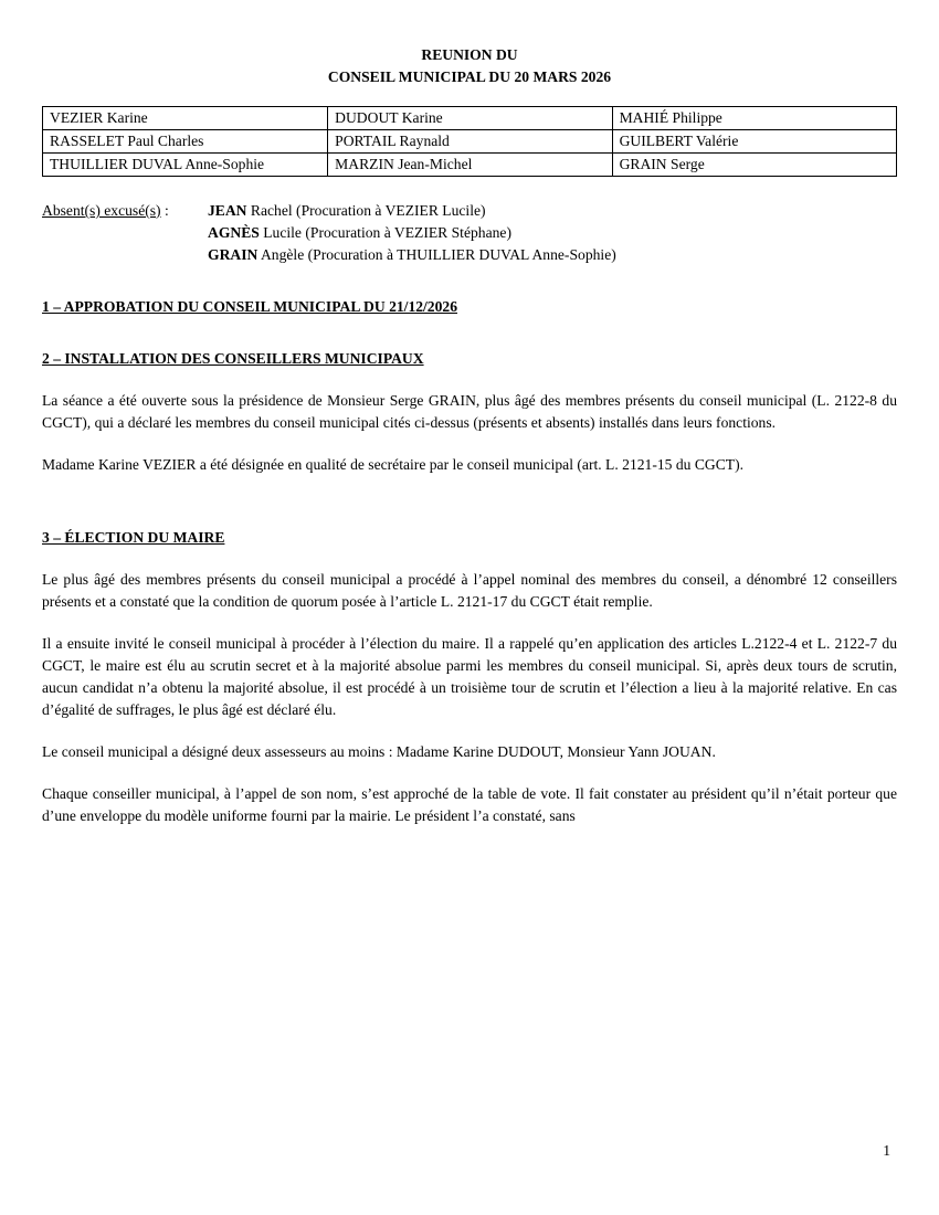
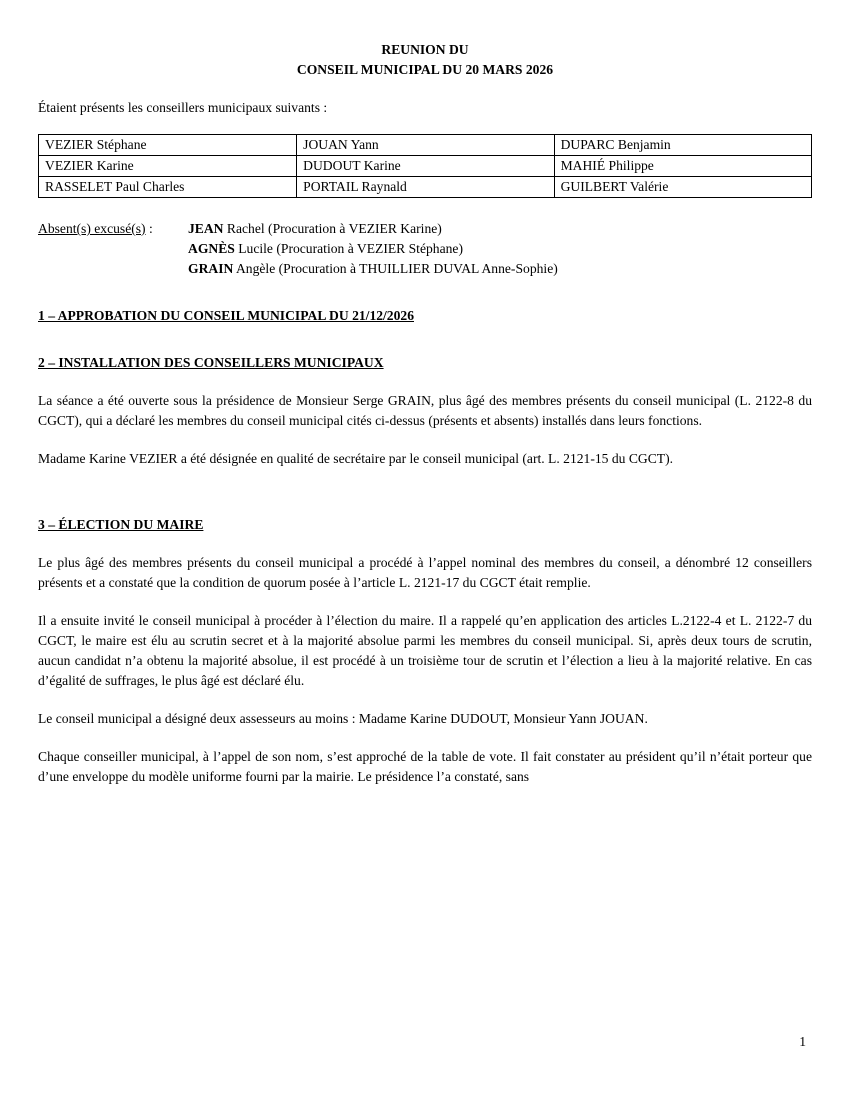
  REUNION DU
  CONSEIL MUNICIPAL DU 20 MARS 2026
+ Étaient présents les conseillers municipaux suivants :
+ VEZIER Stéphane	JOUAN Yann	DUPARC Benjamin
  VEZIER Karine	DUDOUT Karine	MAHIÉ Philippe
  RASSELET Paul Charles	PORTAIL Raynald	GUILBERT Valérie
- THUILLIER DUVAL Anne-Sophie	MARZIN Jean-Michel	GRAIN Serge
  Absent(s) excusé(s) :
- JEAN Rachel (Procuration à VEZIER Lucile)
+ JEAN Rachel (Procuration à VEZIER Karine)
  AGNÈS Lucile (Procuration à VEZIER Stéphane)
  GRAIN Angèle (Procuration à THUILLIER DUVAL Anne-Sophie)
  1 – APPROBATION DU CONSEIL MUNICIPAL DU 21/12/2026
  2 – INSTALLATION DES CONSEILLERS MUNICIPAUX
  La séance a été ouverte sous la présidence de Monsieur Serge GRAIN, plus âgé des membres présents du conseil municipal (L. 2122-8 du CGCT), qui a déclaré les membres du conseil municipal cités ci-dessus (présents et absents) installés dans leurs fonctions.
  Madame Karine VEZIER a été désignée en qualité de secrétaire par le conseil municipal (art. L. 2121-15 du CGCT).
  3 – ÉLECTION DU MAIRE
  Le plus âgé des membres présents du conseil municipal a procédé à l’appel nominal des membres du conseil, a dénombré 12 conseillers présents et a constaté que la condition de quorum posée à l’article L. 2121-17 du CGCT était remplie.
  Il a ensuite invité le conseil municipal à procéder à l’élection du maire. Il a rappelé qu’en application des articles L.2122-4 et L. 2122-7 du CGCT, le maire est élu au scrutin secret et à la majorité absolue parmi les membres du conseil municipal. Si, après deux tours de scrutin, aucun candidat n’a obtenu la majorité absolue, il est procédé à un troisième tour de scrutin et l’élection a lieu à la majorité relative. En cas d’égalité de suffrages, le plus âgé est déclaré élu.
  Le conseil municipal a désigné deux assesseurs au moins : Madame Karine DUDOUT, Monsieur Yann JOUAN.
- Chaque conseiller municipal, à l’appel de son nom, s’est approché de la table de vote. Il fait constater au président qu’il n’était porteur que d’une enveloppe du modèle uniforme fourni par la mairie. Le président l’a constaté, sans
+ Chaque conseiller municipal, à l’appel de son nom, s’est approché de la table de vote. Il fait constater au président qu’il n’était porteur que d’une enveloppe du modèle uniforme fourni par la mairie. Le présidence l’a constaté, sans
  1
